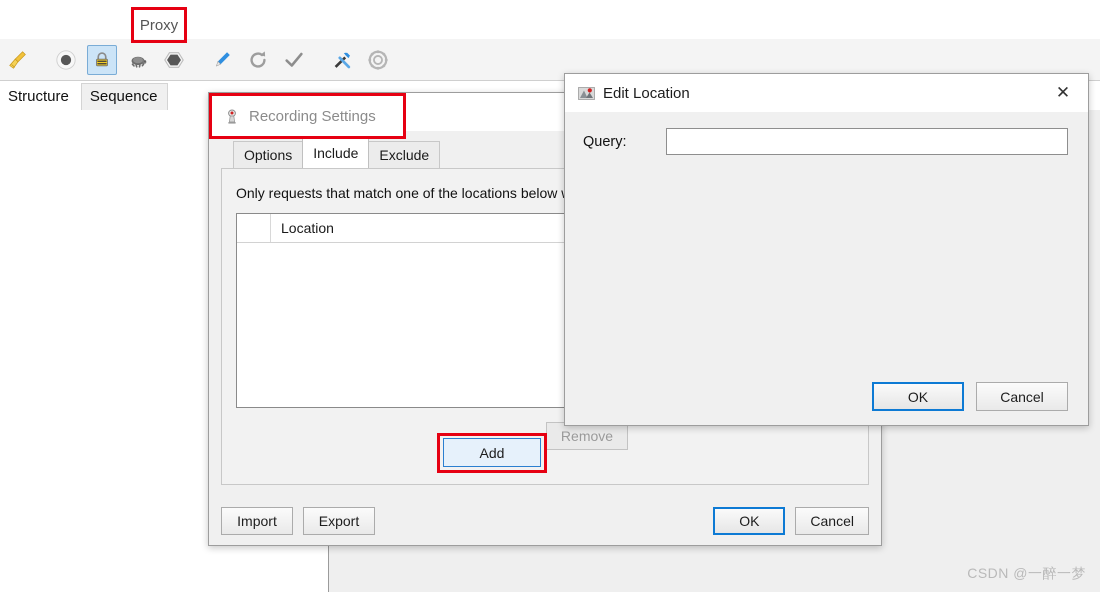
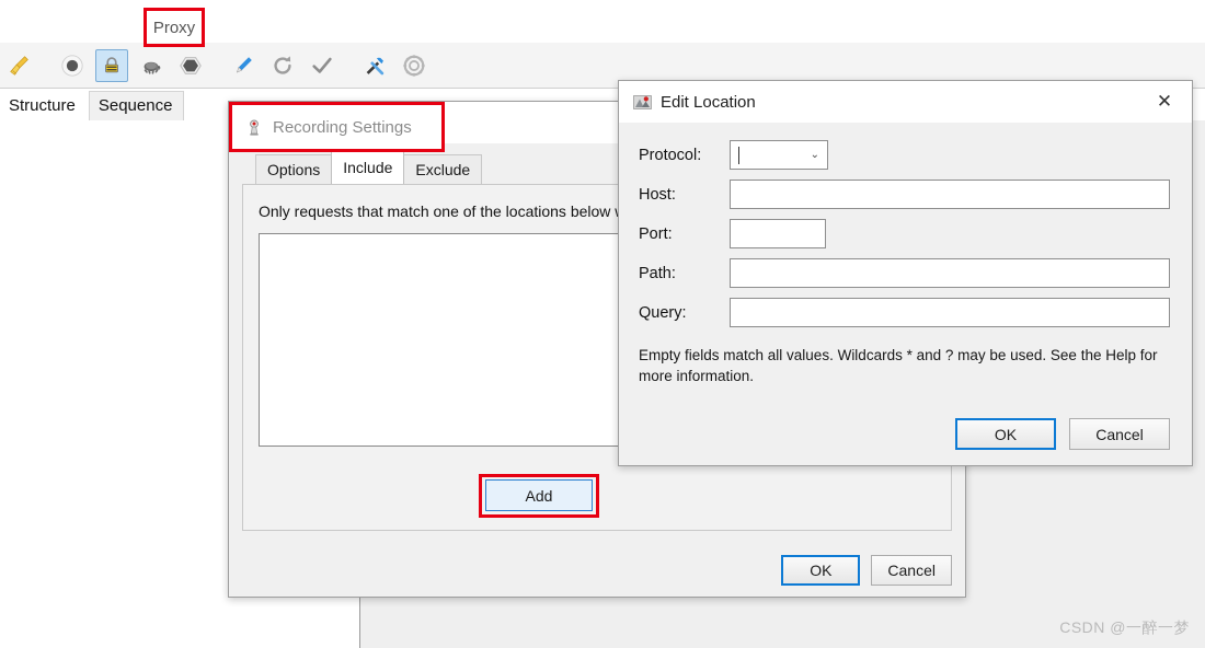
  Structure
  Sequence
  Options
  Include
  Exclude
- Location
- Remove
- Import
- Export
  OK
  Cancel
  Edit Location
  ✕
+ Protocol:
+ ⌄
+ Host:
+ Port:
+ Path:
  Query:
+ Empty fields match all values. Wildcards * and ? may be used. See the Help for more information.
  OK
  Cancel
  Proxy
  Recording Settings
  Add
  CSDN @一醉一梦
